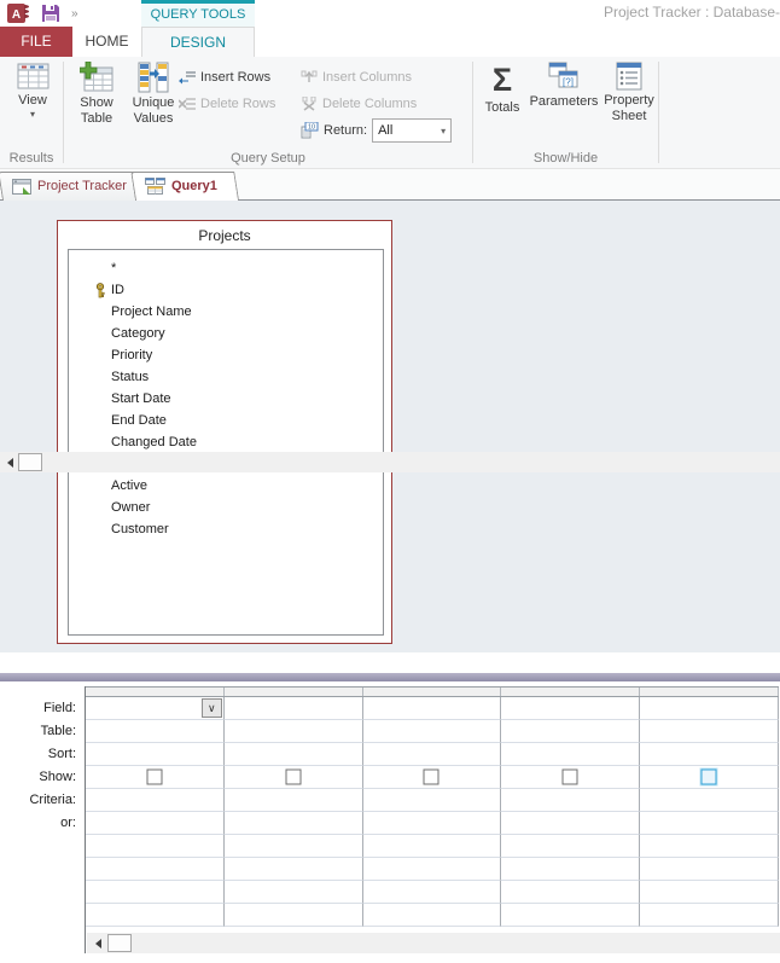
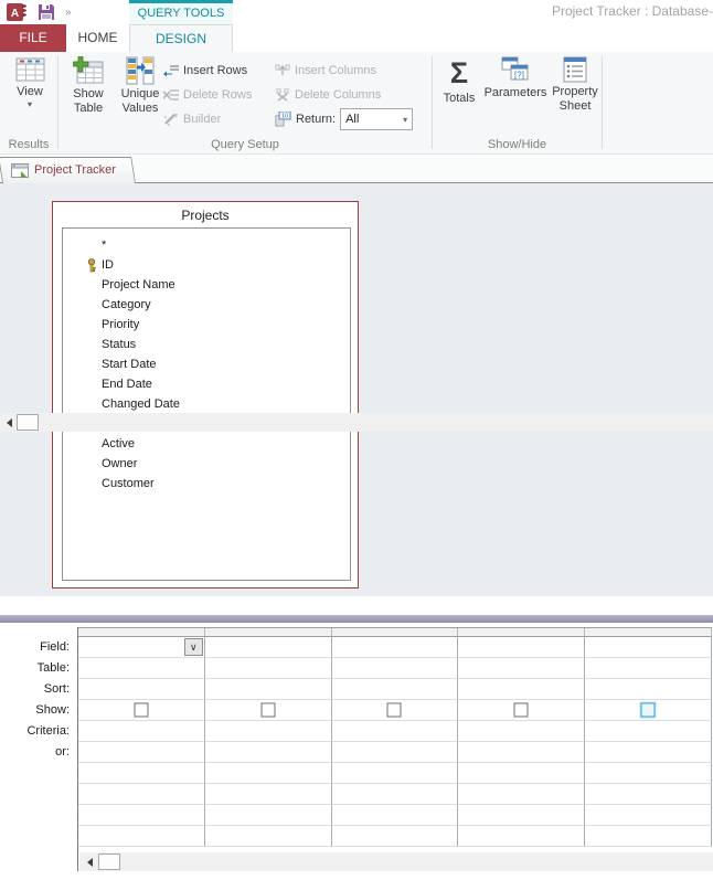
  A
  »
  QUERY TOOLS
  Project Tracker : Database-
  FILE
  HOME
  DESIGN
  View
  ▾
  Results
  Show Table
  Unique Values
  Insert Rows
  Delete Rows
+ Builder
  Insert Columns
  Delete Columns
  Return:
  All
  ▾
  Query Setup
  Σ
  Totals
  [?]
  Parameters
  Property Sheet
  Show/Hide
  Project Tracker
- Query1
  Projects
  *
  ID
  Project Name
  Category
  Priority
  Status
  Start Date
  End Date
  Changed Date
  Active
  Owner
  Customer
  Field:
  Table:
  Sort:
  Show:
  Criteria:
  or:
  ∨
